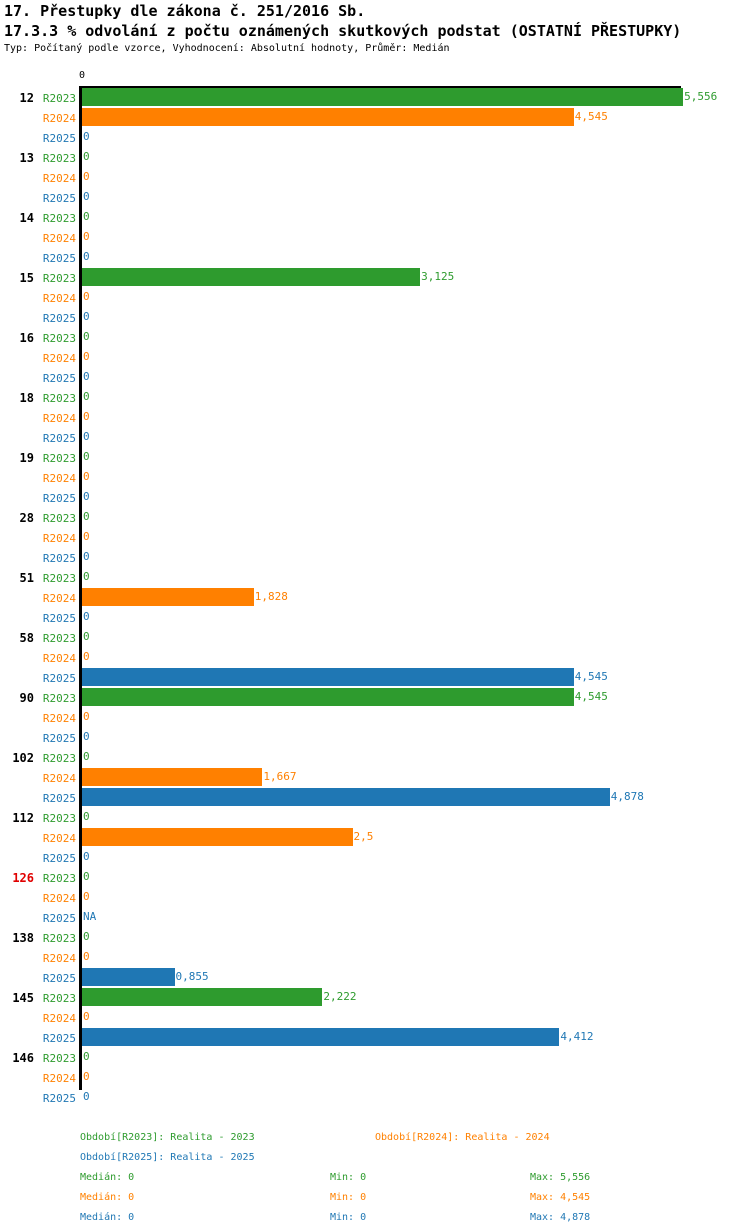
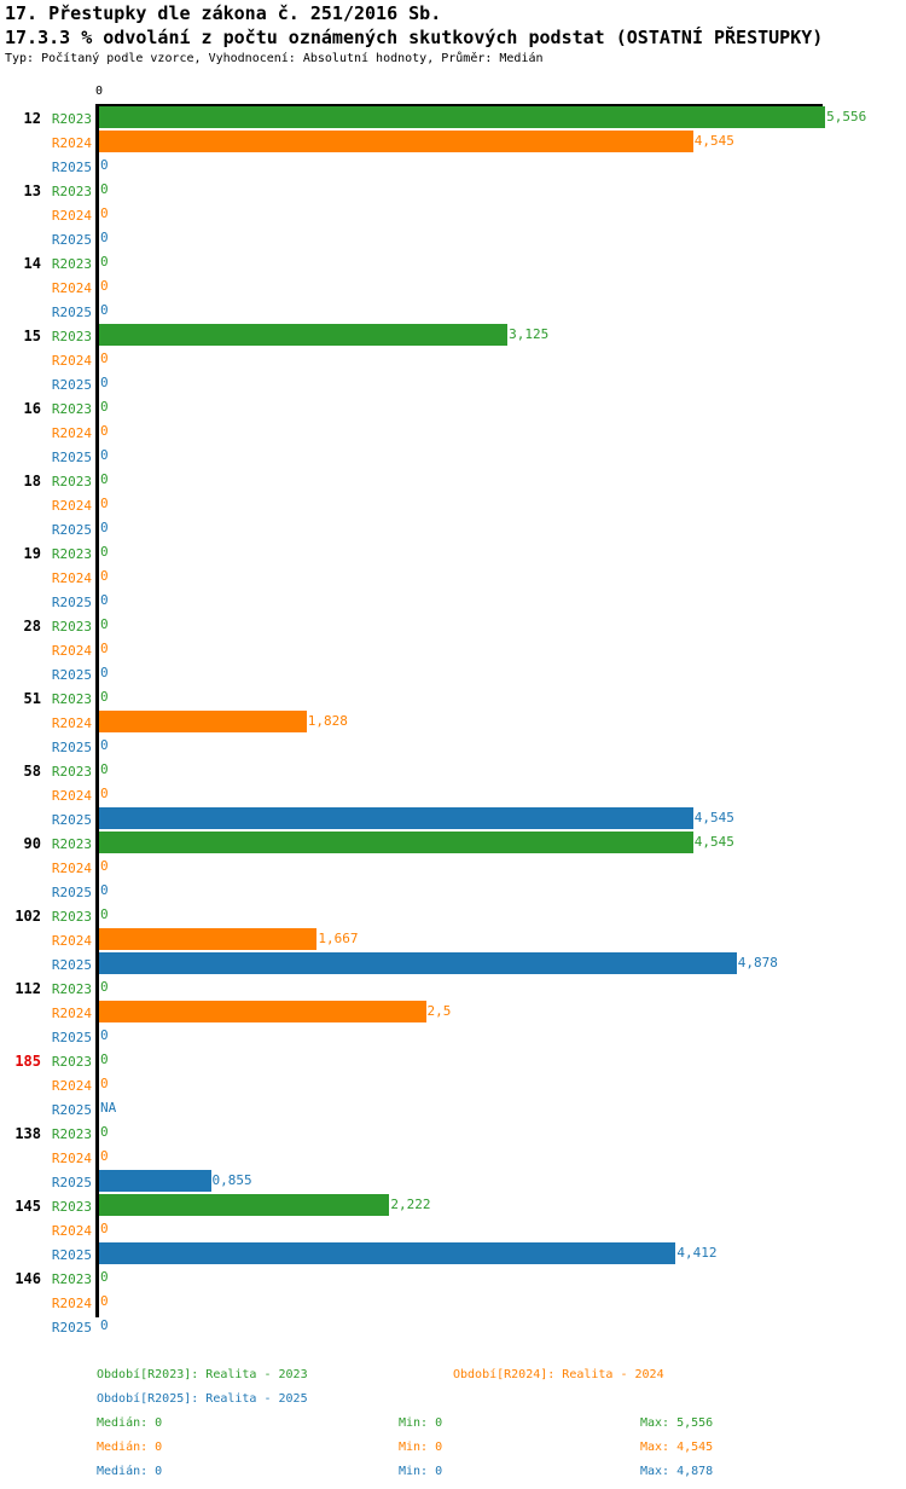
  17. Přestupky dle zákona č. 251/2016 Sb.
  17.3.3 % odvolání z počtu oznámených skutkových podstat (OSTATNÍ PŘESTUPKY)
  Typ: Počítaný podle vzorce, Vyhodnocení: Absolutní hodnoty, Průměr: Medián
  0
  12
  R2023
  5,556
  R2024
  4,545
  R2025
  0
  13
  R2023
  0
  R2024
  0
  R2025
  0
  14
  R2023
  0
  R2024
  0
  R2025
  0
  15
  R2023
  3,125
  R2024
  0
  R2025
  0
  16
  R2023
  0
  R2024
  0
  R2025
  0
  18
  R2023
  0
  R2024
  0
  R2025
  0
  19
  R2023
  0
  R2024
  0
  R2025
  0
  28
  R2023
  0
  R2024
  0
  R2025
  0
  51
  R2023
  0
  R2024
  1,828
  R2025
  0
  58
  R2023
  0
  R2024
  0
  R2025
  4,545
  90
  R2023
  4,545
  R2024
  0
  R2025
  0
  102
  R2023
  0
  R2024
  1,667
  R2025
  4,878
  112
  R2023
  0
  R2024
  2,5
  R2025
  0
- 126
+ 185
  R2023
  0
  R2024
  0
  R2025
  NA
  138
  R2023
  0
  R2024
  0
  R2025
  0,855
  145
  R2023
  2,222
  R2024
  0
  R2025
  4,412
  146
  R2023
  0
  R2024
  0
  R2025
  0
  Období[R2023]: Realita - 2023
  Období[R2024]: Realita - 2024
  Období[R2025]: Realita - 2025
  Medián: 0
  Min: 0
  Max: 5,556
  Medián: 0
  Min: 0
  Max: 4,545
  Medián: 0
  Min: 0
  Max: 4,878
